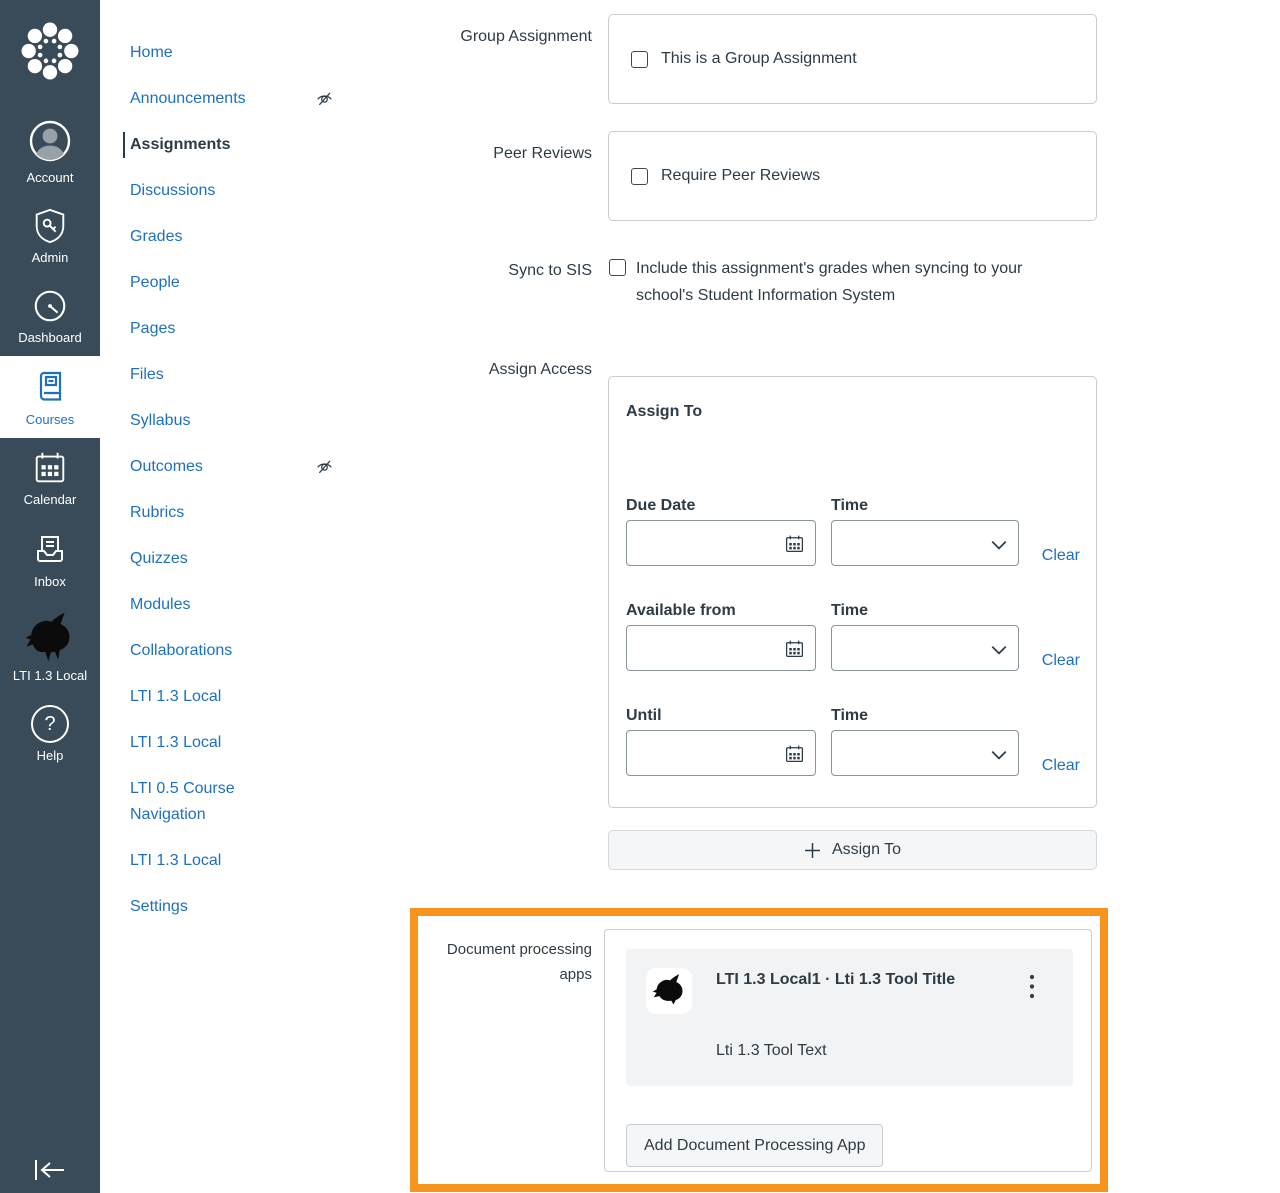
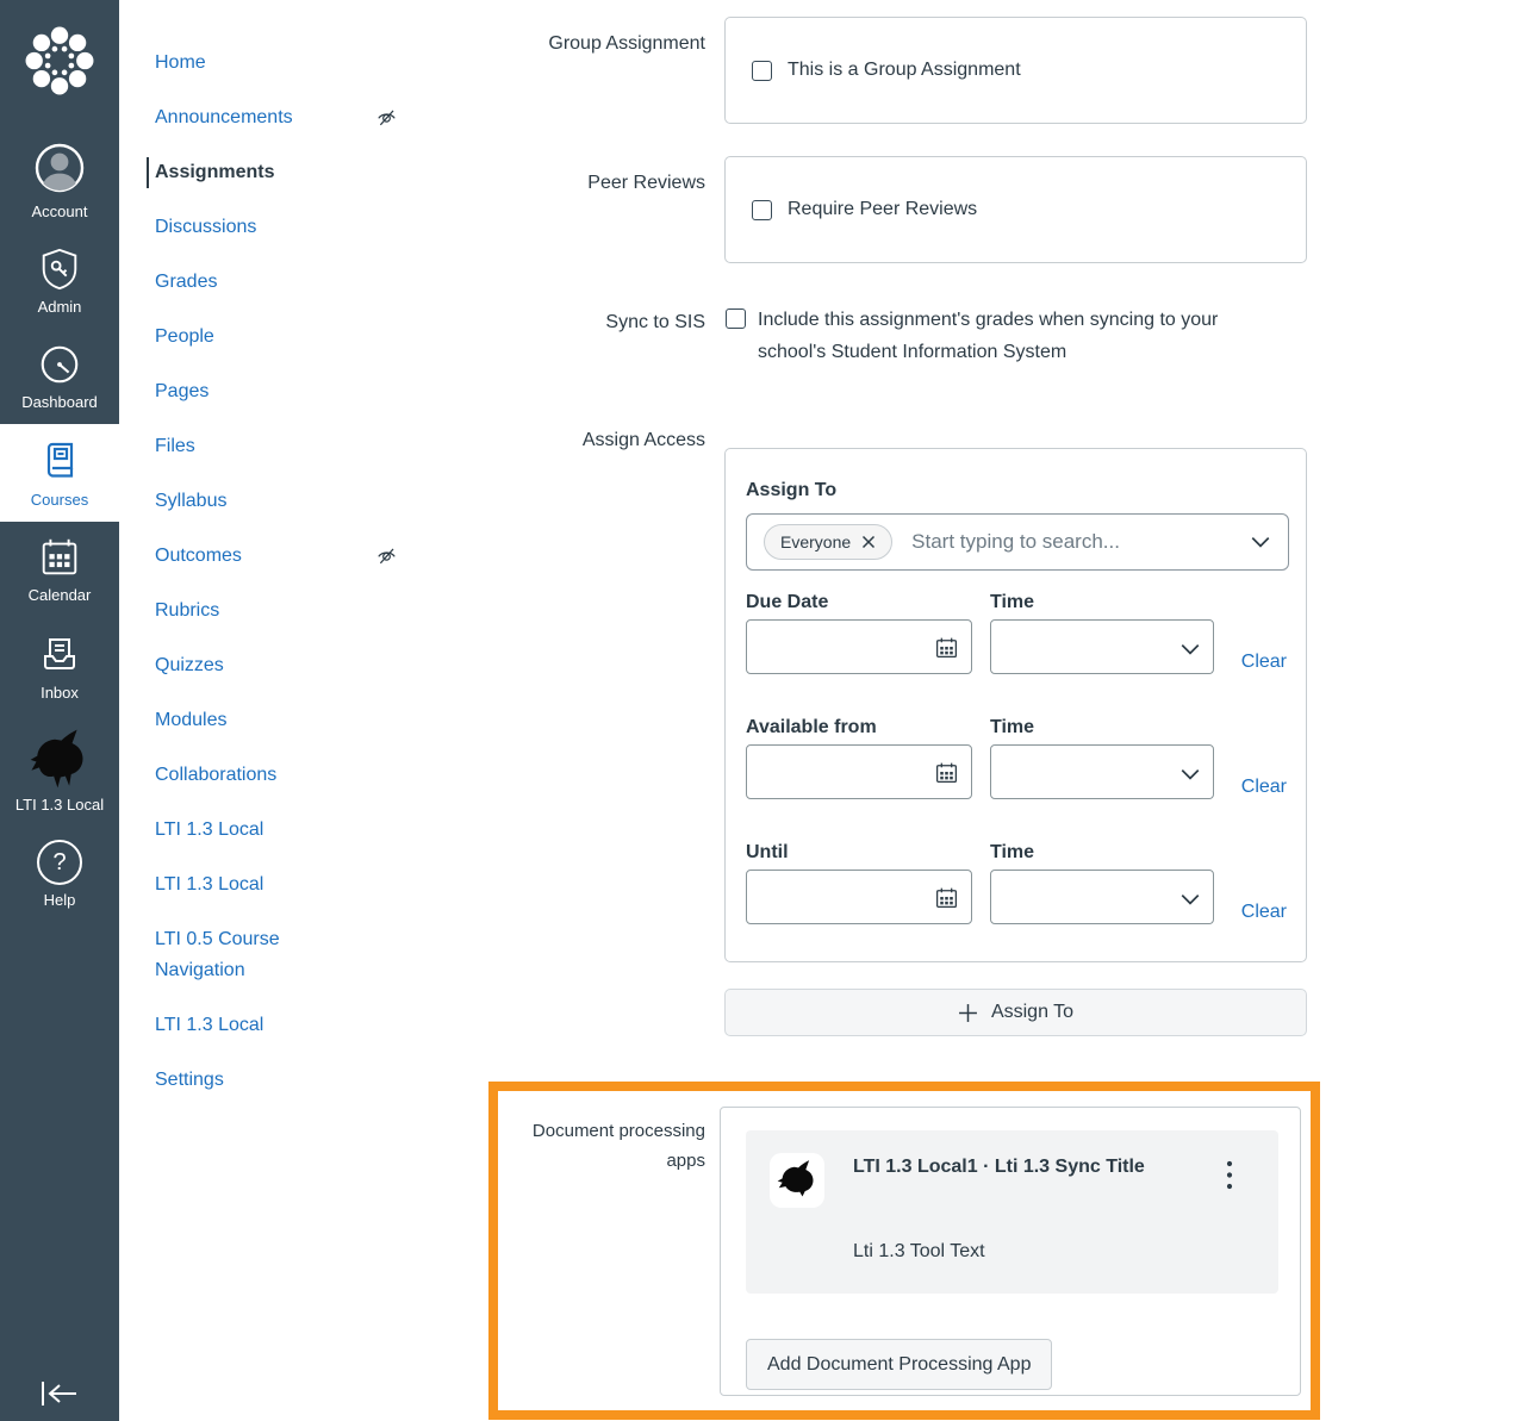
  Account
  Admin
  Dashboard
  Courses
  Calendar
  Inbox
  LTI 1.3 Local
  ?
  Help
  Home
  Announcements
  Assignments
  Discussions
  Grades
  People
  Pages
  Files
  Syllabus
  Outcomes
  Rubrics
  Quizzes
  Modules
  Collaborations
  LTI 1.3 Local
  LTI 1.3 Local
  LTI 0.5 Course Navigation
  LTI 1.3 Local
  Settings
  Group Assignment
  This is a Group Assignment
  Peer Reviews
  Require Peer Reviews
  Sync to SIS
  Include this assignment's grades when syncing to your school's Student Information System
  Assign Access
  Assign To
+ Everyone
+ Start typing to search...
  Due Date
  Time
  Clear
  Available from
  Time
  Clear
  Until
  Time
  Clear
  Assign To
  Document processing apps
- LTI 1.3 Local1 · Lti 1.3 Tool Title
+ LTI 1.3 Local1 · Lti 1.3 Sync Title
  Lti 1.3 Tool Text
  Add Document Processing App
